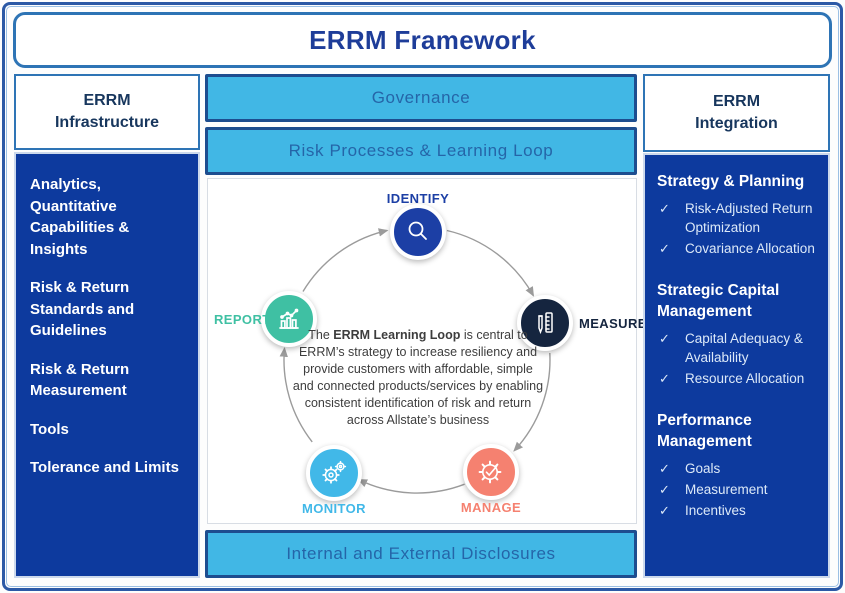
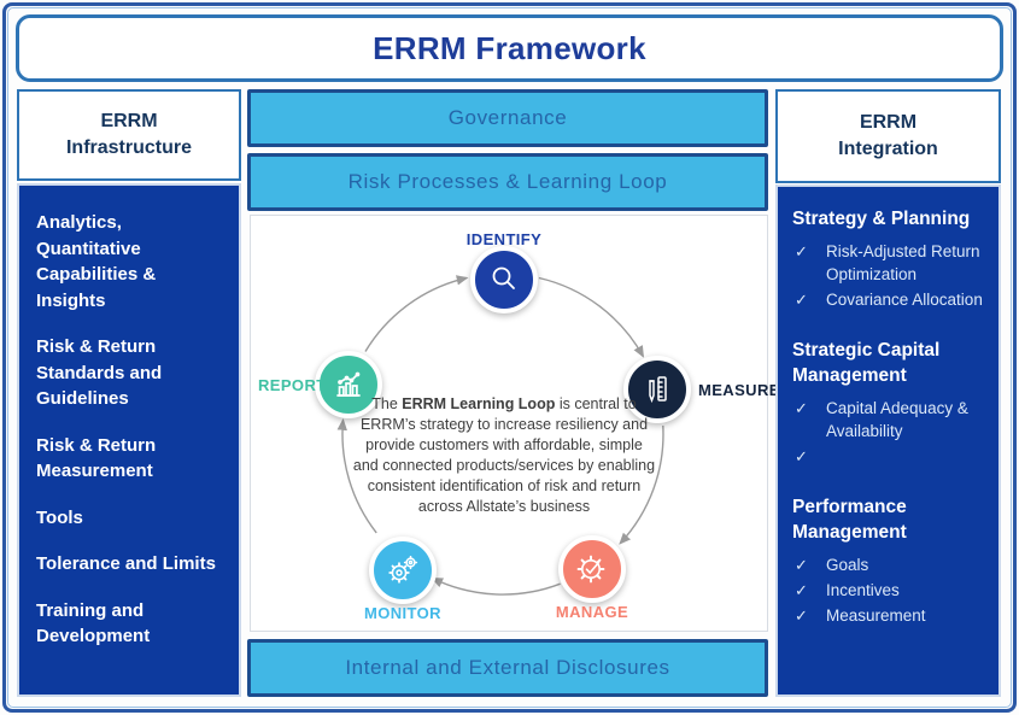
  ERRM Framework
  ERRM
  Infrastructure
  Analytics, Quantitative Capabilities & Insights
  Risk & Return Standards and Guidelines
  Risk & Return Measurement
  Tools
  Tolerance and Limits
+ Training and Development
  Governance
  Risk Processes & Learning Loop
  IDENTIFY
  MEASUR
  MANAGE
  MONITOR
  REPORT
  The ERRM Learning Loop is central to ERRM’s strategy to increase resiliency and provide customers with affordable, simple and connected products/services by enabling consistent identification of risk and return across Allstate’s business
  Internal and External Disclosures
  ERRM
  Integration
  Strategy & Planning
  ✓
  Risk-Adjusted Return Optimization
  ✓
  Covariance Allocation
  Strategic Capital Management
  ✓
  Capital Adequacy & Availability
  ✓
- Resource Allocation
  Performance Management
  ✓
  Goals
  ✓
- Measurement
+ Incentives
  ✓
- Incentives
+ Measurement
